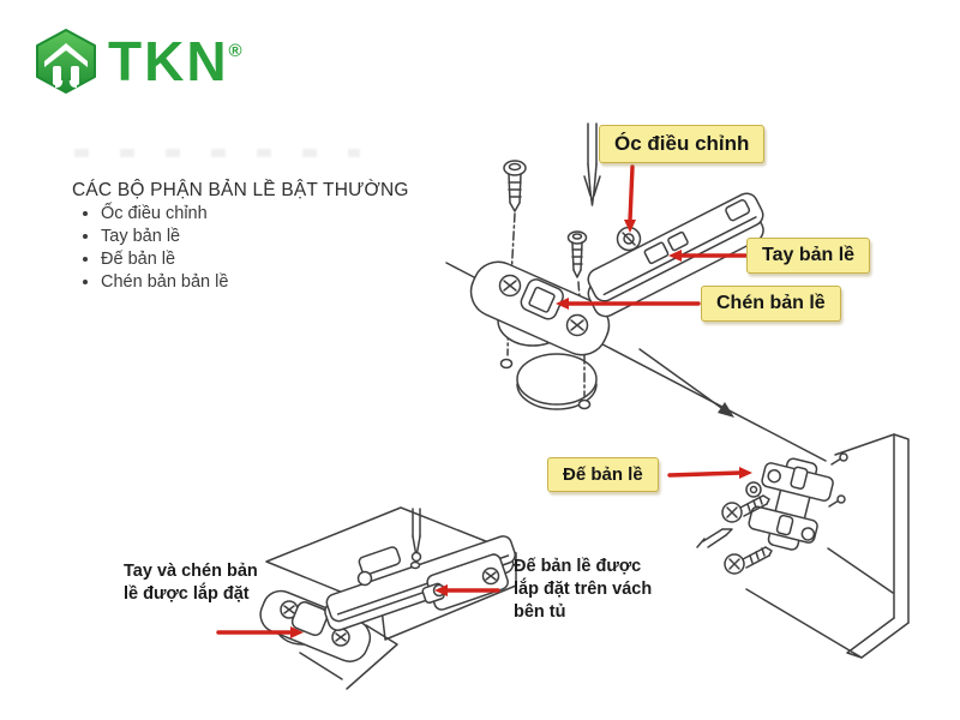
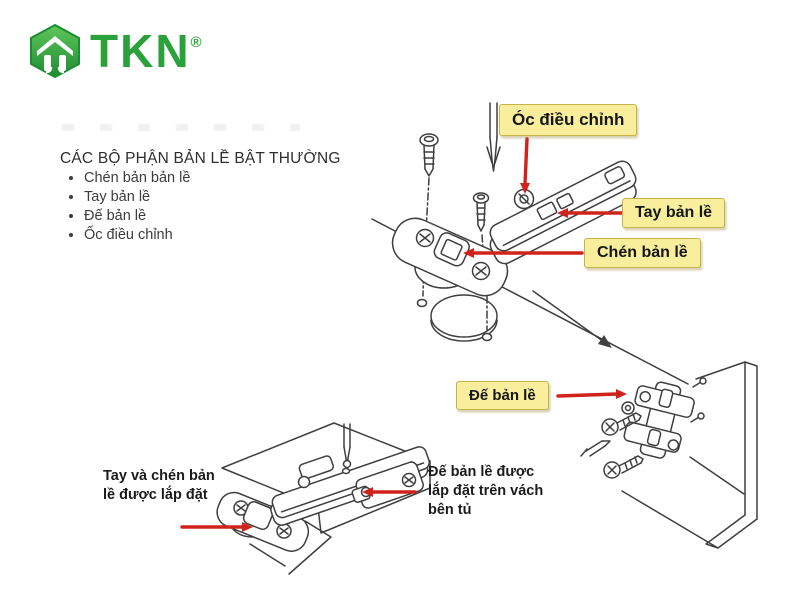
  TKN®
  CÁC BỘ PHẬN BẢN LỀ BẬT THƯỜNG
- Ốc điều chỉnh
+ Chén bản bản lề
  Tay bản lề
  Đế bản lề
- Chén bản bản lề
+ Ốc điều chỉnh
  Óc điều chỉnh
  Tay bản lề
  Chén bản lề
  Đế bản lề
  Tay và chén bản
  lề được lắp đặt
  Đế bản lề được
  lắp đặt trên vách
  bên tủ
